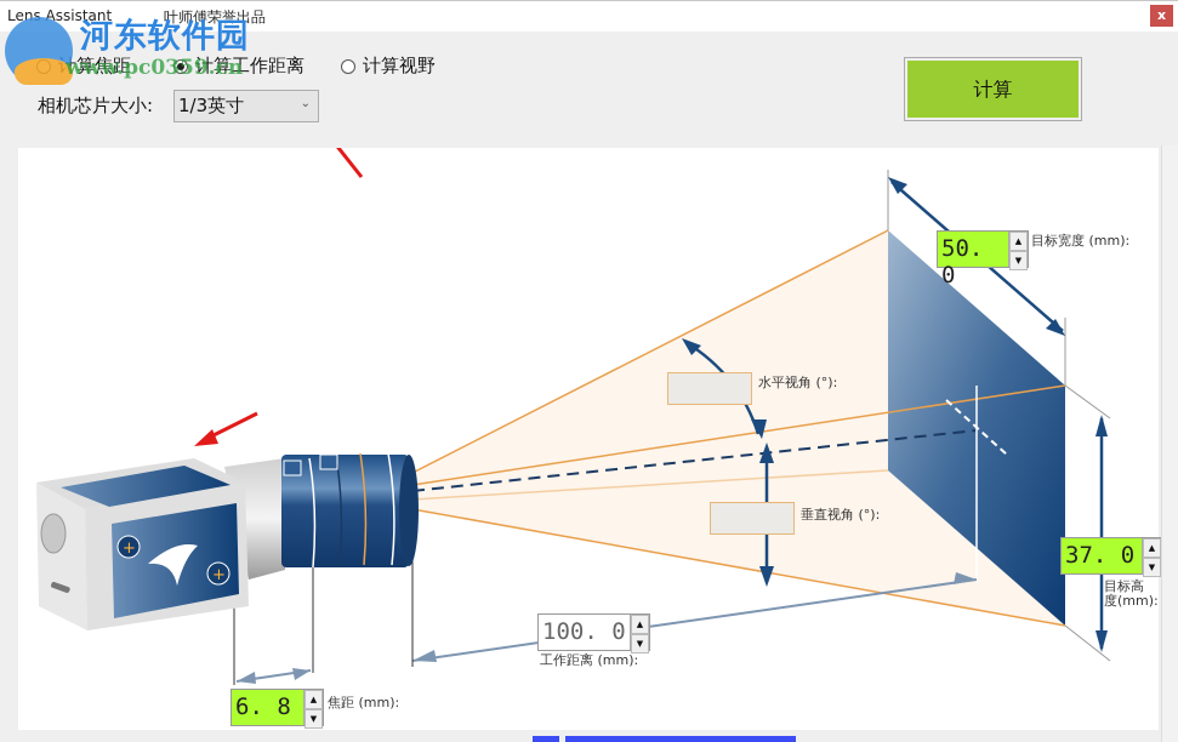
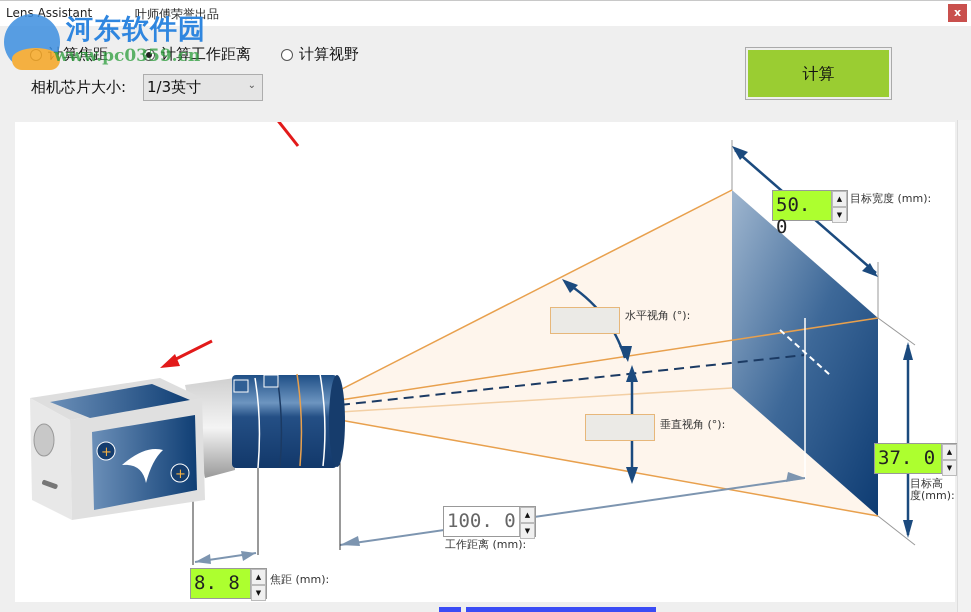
  Lens Assistant
  叶师傅荣誉出品
  x
  计算焦距
  计算工作距离
  计算视野
  河东软件园
  www.pc0359.cn
  相机芯片大小:
  1/3英寸
  ⌄
  计算
  +
  +
  50. 0
  ▲
  ▼
  目标宽度 (mm):
  37. 0
  ▲
  ▼
  目标高
  度(mm):
  水平视角 (°):
  垂直视角 (°):
  100. 0
  ▲
  ▼
  工作距离 (mm):
- 6. 8
+ 8. 8
  ▲
  ▼
  焦距 (mm):
